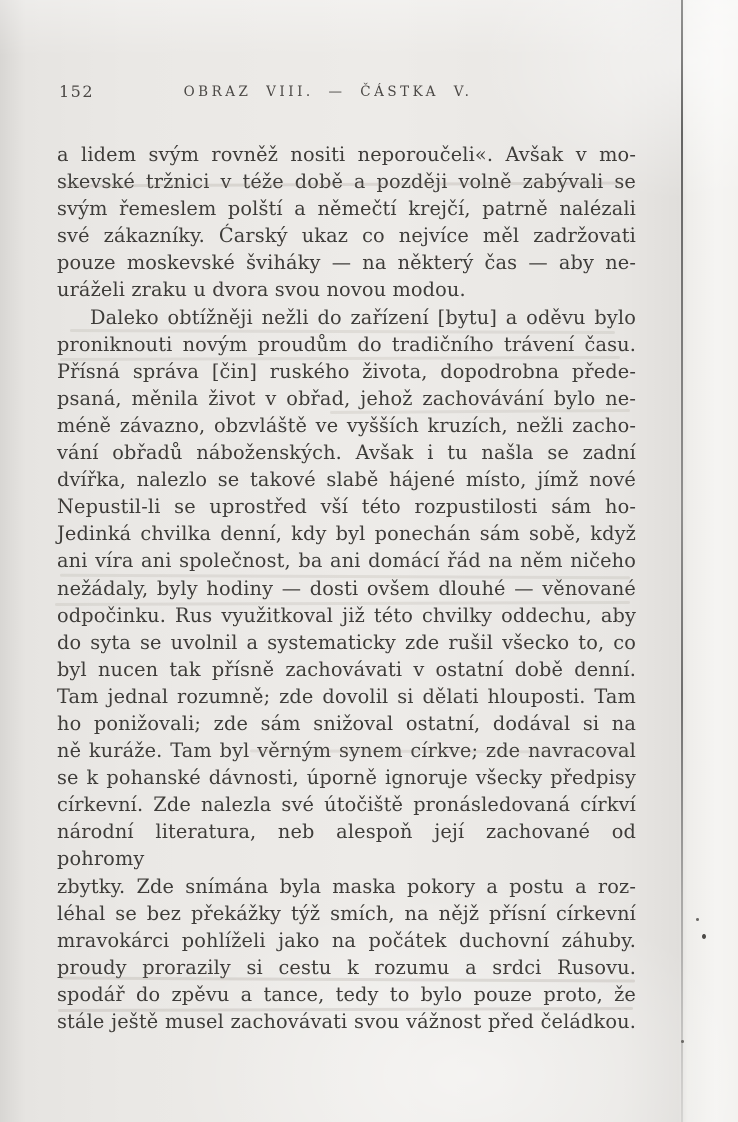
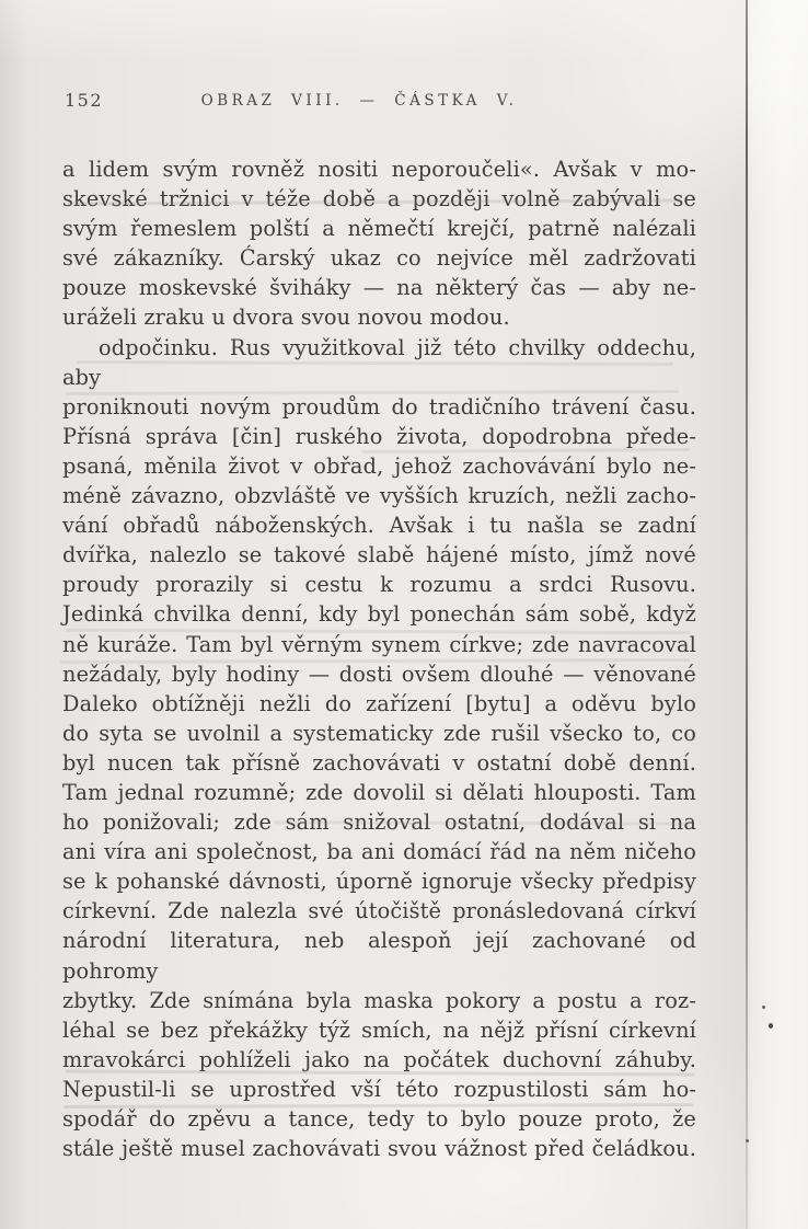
  152
  OBRAZ VIII. — ČÁSTKA V.
  a lidem svým rovněž nositi neporoučeli«. Avšak v mo-
  skevské tržnici v téže době a později volně zabývali se
  svým řemeslem polští a němečtí krejčí, patrně nalézali
  své zákazníky. Ćarský ukaz co nejvíce měl zadržovati
  pouze moskevské šviháky — na některý čas — aby ne-
  uráželi zraku u dvora svou novou modou.
- Daleko obtížněji nežli do zařízení [bytu] a oděvu bylo
+ odpočinku. Rus využitkoval již této chvilky oddechu, aby
  proniknouti novým proudům do tradičního trávení času.
  Přísná správa [čin] ruského života, dopodrobna přede-
  psaná, měnila život v obřad, jehož zachovávání bylo ne-
  méně závazno, obzvláště ve vyšších kruzích, nežli zacho-
  vání obřadů náboženských. Avšak i tu našla se zadní
  dvířka, nalezlo se takové slabě hájené místo, jímž nové
- Nepustil-li se uprostřed vší této rozpustilosti sám ho-
+ proudy prorazily si cestu k rozumu a srdci Rusovu.
  Jedinká chvilka denní, kdy byl ponechán sám sobě, když
- ani víra ani společnost, ba ani domácí řád na něm ničeho
+ ně kuráže. Tam byl věrným synem církve; zde navracoval
  nežádaly, byly hodiny — dosti ovšem dlouhé — věnované
- odpočinku. Rus využitkoval již této chvilky oddechu, aby
+ Daleko obtížněji nežli do zařízení [bytu] a oděvu bylo
  do syta se uvolnil a systematicky zde rušil všecko to, co
  byl nucen tak přísně zachovávati v ostatní době denní.
  Tam jednal rozumně; zde dovolil si dělati hlouposti. Tam
  ho ponižovali; zde sám snižoval ostatní, dodával si na
- ně kuráže. Tam byl věrným synem církve; zde navracoval
+ ani víra ani společnost, ba ani domácí řád na něm ničeho
  se k pohanské dávnosti, úporně ignoruje všecky předpisy
  církevní. Zde nalezla své útočiště pronásledovaná církví
  národní literatura, neb alespoň její zachované od pohromy
  zbytky. Zde snímána byla maska pokory a postu a roz-
  léhal se bez překážky týž smích, na nějž přísní církevní
  mravokárci pohlíželi jako na počátek duchovní záhuby.
- proudy prorazily si cestu k rozumu a srdci Rusovu.
+ Nepustil-li se uprostřed vší této rozpustilosti sám ho-
  spodář do zpěvu a tance, tedy to bylo pouze proto, že
  stále ještě musel zachovávati svou vážnost před čeládkou.
